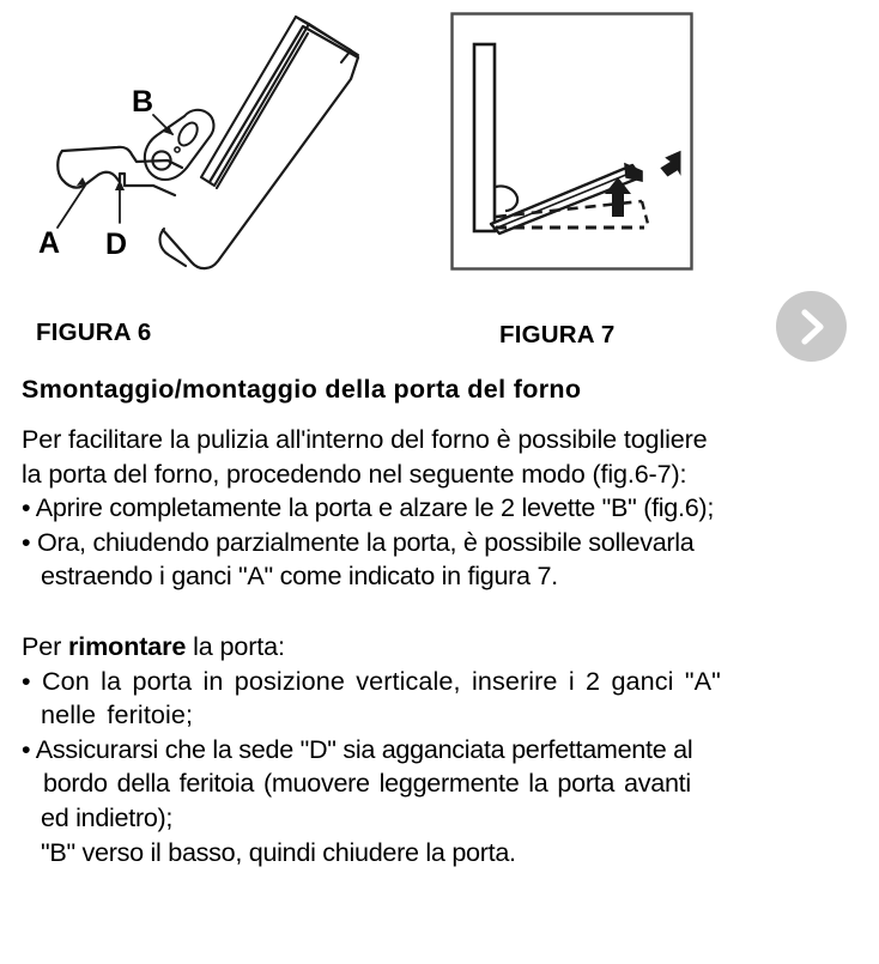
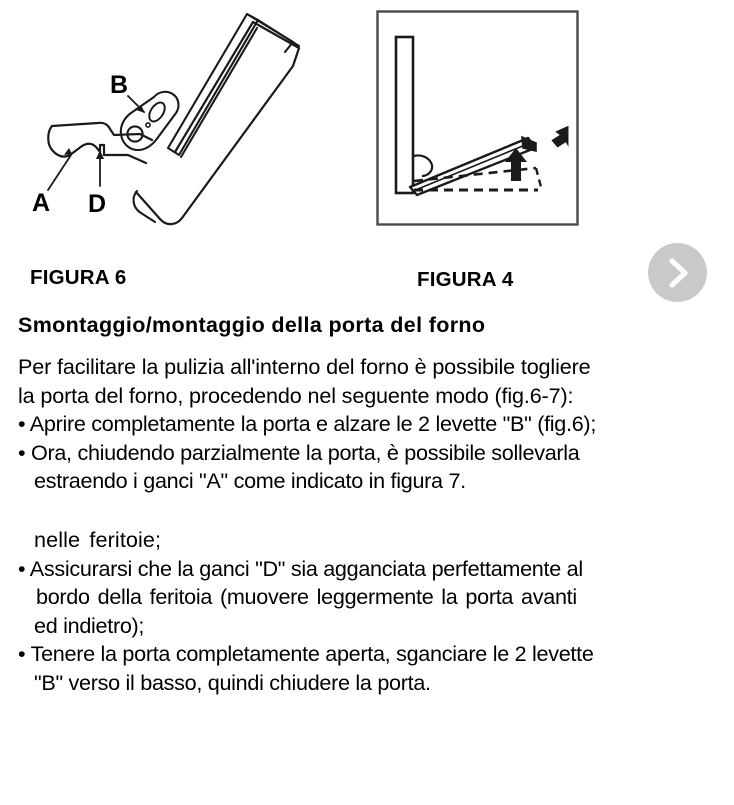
  A
  B
  D
  FIGURA 6
- FIGURA 7
+ FIGURA 4
  Smontaggio/montaggio della porta del forno
  Per facilitare la pulizia all'interno del forno è possibile togliere
  la porta del forno, procedendo nel seguente modo (fig.6-7):
  • Aprire completamente la porta e alzare le 2 levette "B" (fig.6);
  • Ora, chiudendo parzialmente la porta, è possibile sollevarla
  estraendo i ganci "A" come indicato in figura 7.
- Per rimontare la porta:
- • Con la porta in posizione verticale, inserire i 2 ganci "A"
  nelle feritoie;
- • Assicurarsi che la sede "D" sia agganciata perfettamente al
+ • Assicurarsi che la ganci "D" sia agganciata perfettamente al
  bordo della feritoia (muovere leggermente la porta avanti
  ed indietro);
+ • Tenere la porta completamente aperta, sganciare le 2 levette
  "B" verso il basso, quindi chiudere la porta.
